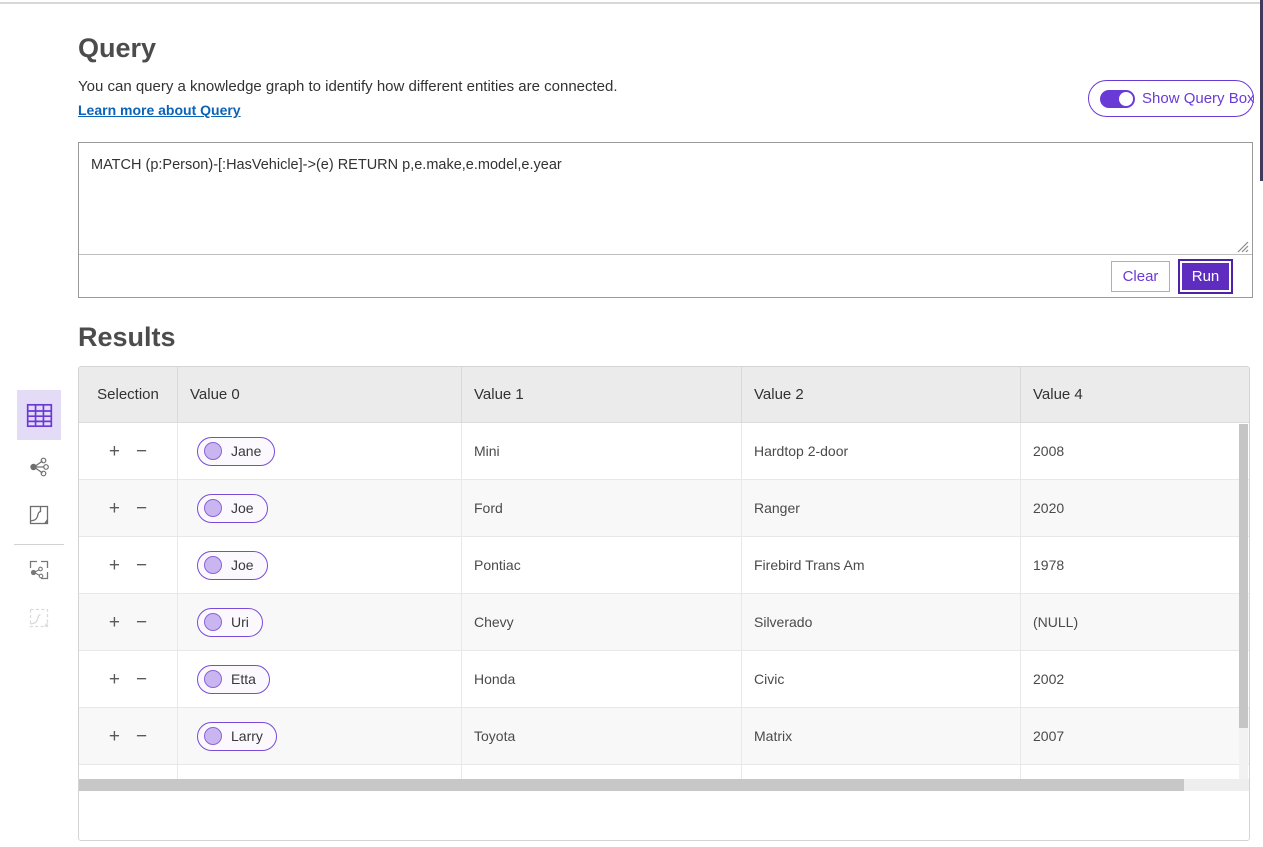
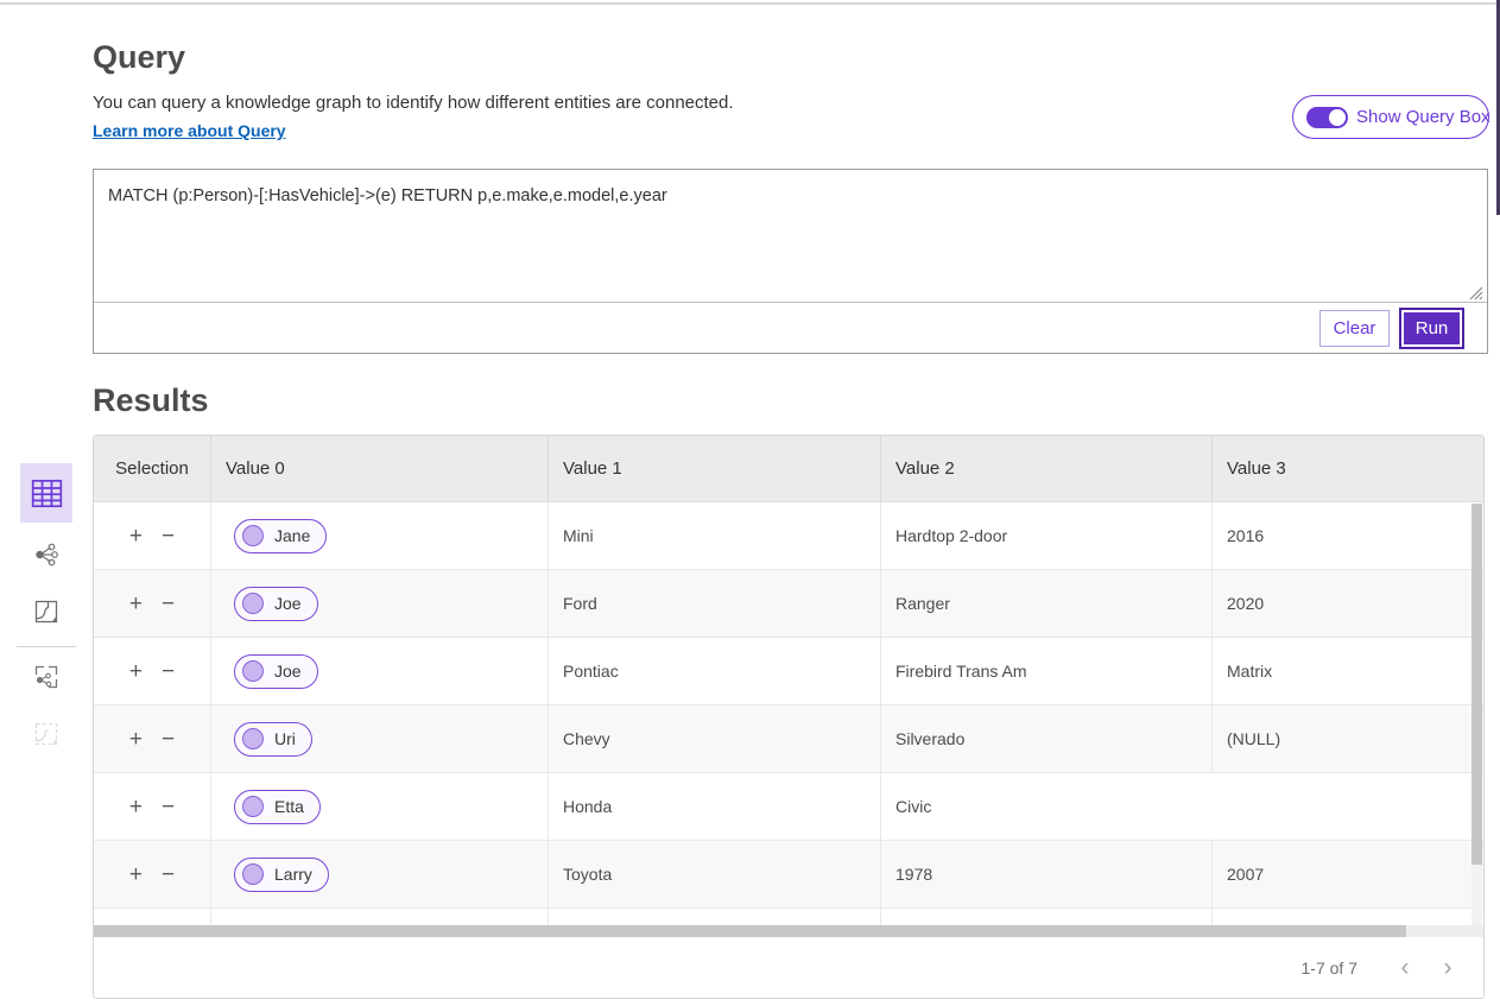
  Query
  You can query a knowledge graph to identify how different entities are connected.
  Learn more about Query
  Show Query Box
  MATCH (p:Person)-[:HasVehicle]->(e) RETURN p,e.make,e.model,e.year
  Clear
  Run
  Results
  Selection
  Value 0
  Value 1
  Value 2
- Value 4
+ Value 3
  +
  −
  Jane
  Mini
  Hardtop 2-door
- 2008
+ 2016
  +
  −
  Joe
  Ford
  Ranger
  2020
  +
  −
  Joe
  Pontiac
  Firebird Trans Am
- 1978
+ Matrix
  +
  −
  Uri
  Chevy
  Silverado
  (NULL)
  +
  −
  Etta
  Honda
  Civic
- 2002
  +
  −
  Larry
  Toyota
- Matrix
+ 1978
  2007
+ 1-7 of 7
+ ‹
+ ›
